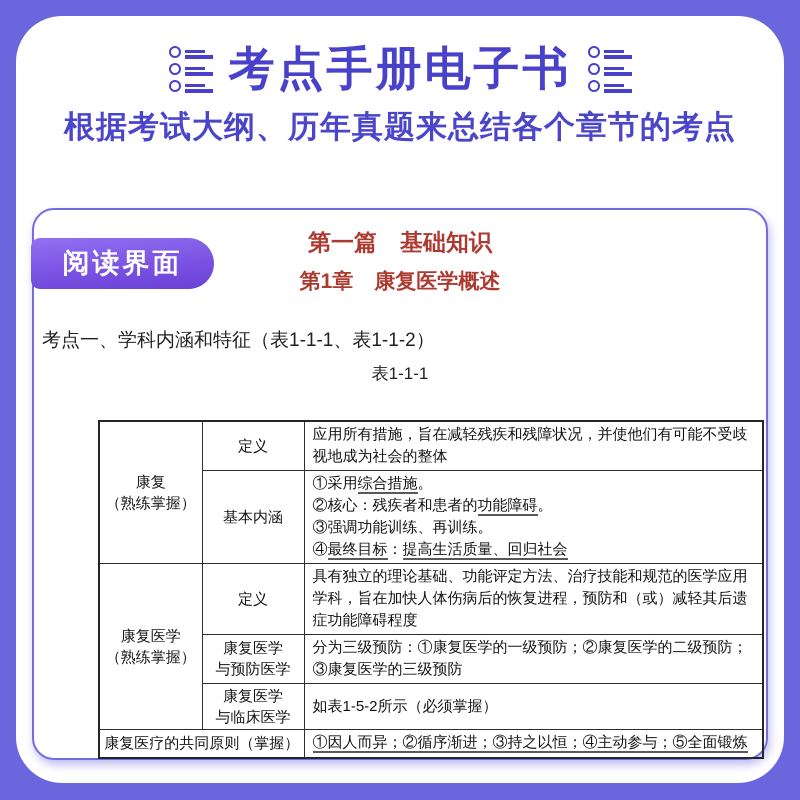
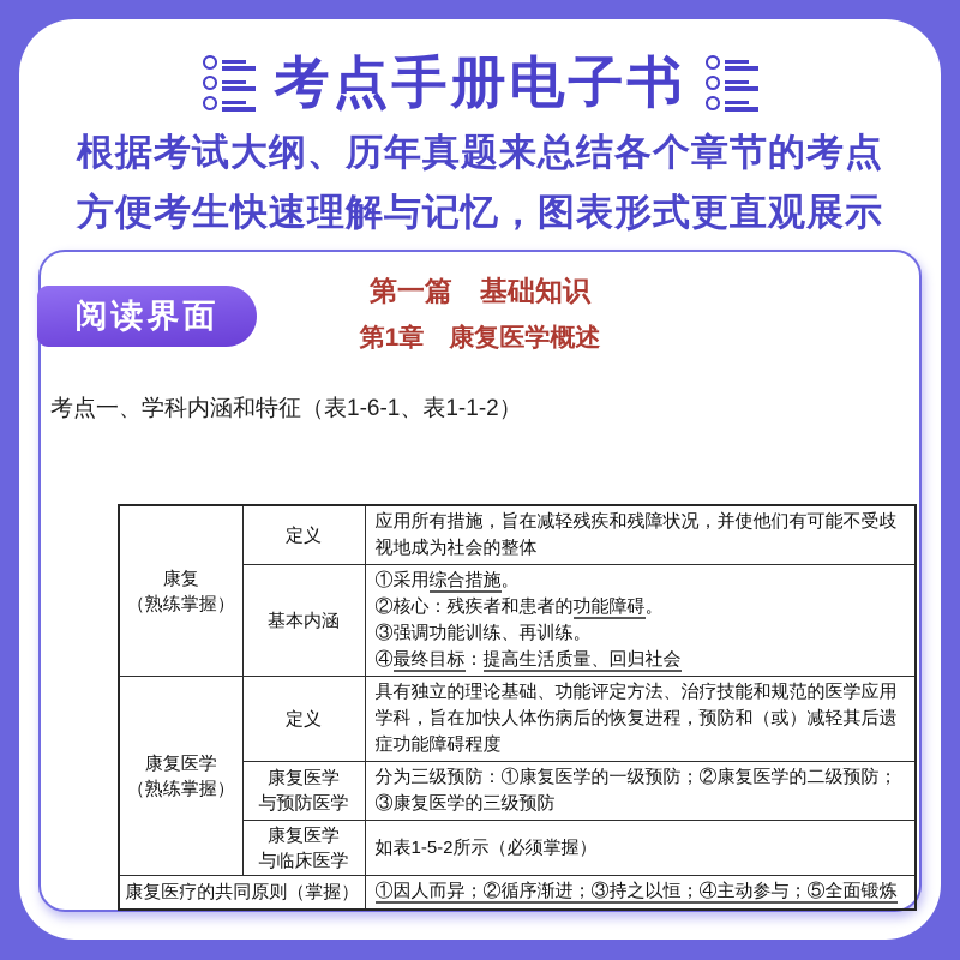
  考点手册电子书
  根据考试大纲、历年真题来总结各个章节的考点
+ 方便考生快速理解与记忆，图表形式更直观展示
  阅读界面
  第一篇 基础知识
  第1章 康复医学概述
- 考点一、学科内涵和特征（表1-1-1、表1-1-2）
+ 考点一、学科内涵和特征（表1-6-1、表1-1-2）
- 表1-1-1
  康复 （熟练掌握）	定义	应用所有措施，旨在减轻残疾和残障状况，并使他们有可能不受歧视地成为社会的整体
  基本内涵	①采用综合措施。 ②核心：残疾者和患者的功能障碍。 ③强调功能训练、再训练。 ④最终目标：提高生活质量、回归社会
  康复医学 （熟练掌握）	定义	具有独立的理论基础、功能评定方法、治疗技能和规范的医学应用学科，旨在加快人体伤病后的恢复进程，预防和（或）减轻其后遗症功能障碍程度
  康复医学 与预防医学	分为三级预防：①康复医学的一级预防；②康复医学的二级预防；③康复医学的三级预防
  康复医学 与临床医学	如表1-5-2所示（必须掌握）
  康复医疗的共同原则（掌握）	①因人而异；②循序渐进；③持之以恒；④主动参与；⑤全面锻炼
